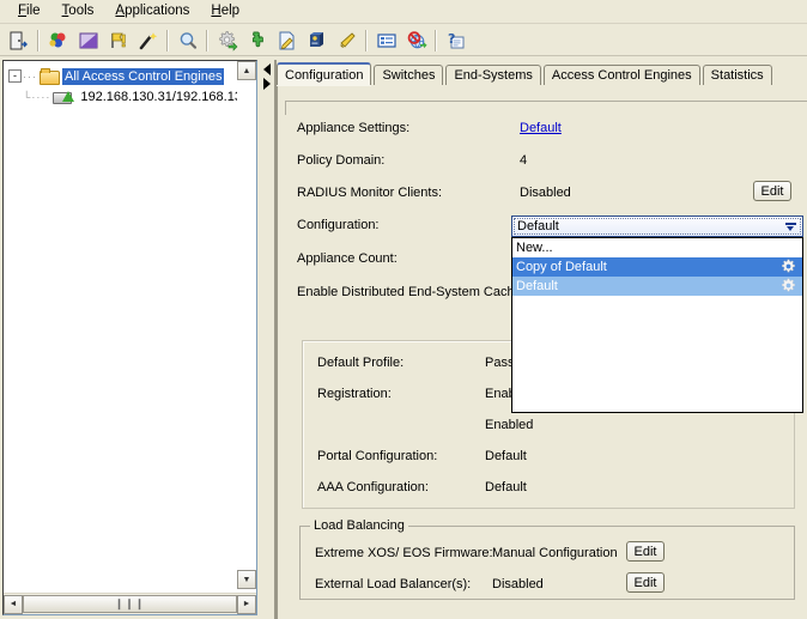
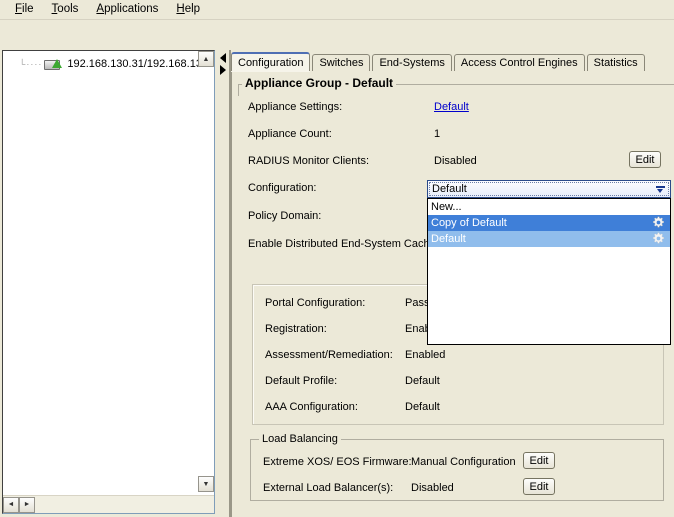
  File
  Tools
  Applications
  Help
- ?
- -
- ···
- All Access Control Engines
  └····
  192.168.130.31/192.168.1
- ❙❙❙
  Configuration
  Switches
  End-Systems
  Access Control Engines
  Statistics
+ Appliance Group - Default
  Appliance Settings:
  Default
- Policy Domain:
+ Appliance Count:
- 4
+ 1
  RADIUS Monitor Clients:
  Disabled
  Edit
  Configuration:
- Appliance Count:
+ Policy Domain:
  Enable Distributed End-System Cac
- Default Profile:
+ Portal Configuration:
  Registration:
+ Assessment/Remediation:
  Enabled
- Portal Configuration:
+ Default Profile:
  Default
  AAA Configuration:
  Default
  Load Balancing
  Extreme XOS/ EOS Firmware:
  Manual Configuration
  Edit
  External Load Balancer(s):
  Disabled
  Edit
  Default
  New...
  Copy of Default
  Default
